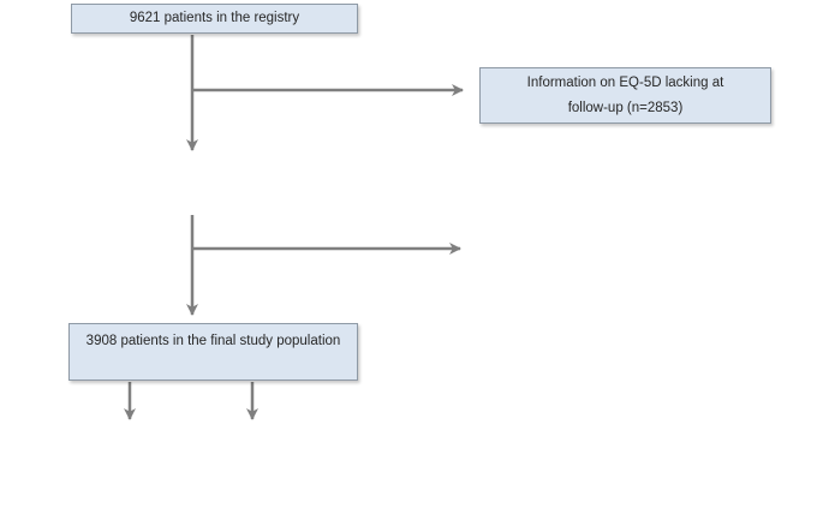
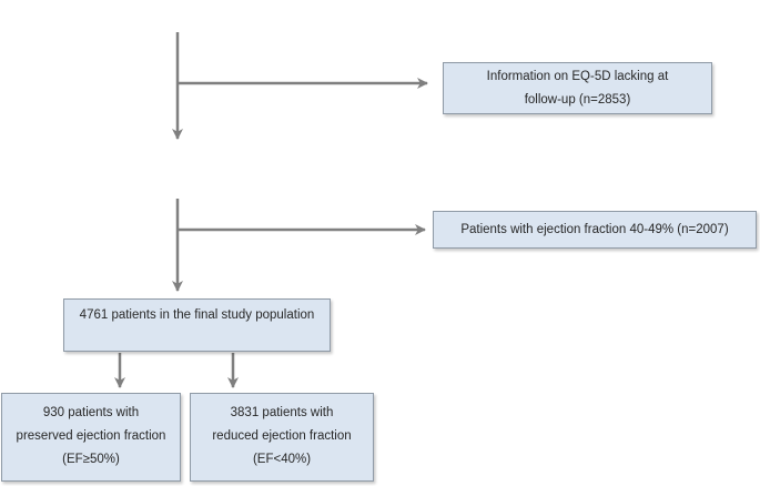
- 9621 patients in the registry
  Information on EQ-5D lacking at
  follow-up (n=2853)
+ Patients with ejection fraction 40-49% (n=2007)
- 3908 patients in the final study population
+ 4761 patients in the final study population
+ 930 patients with
+ preserved ejection fraction
+ (EF≥50%)
+ 3831 patients with
+ reduced ejection fraction
+ (EF<40%)
